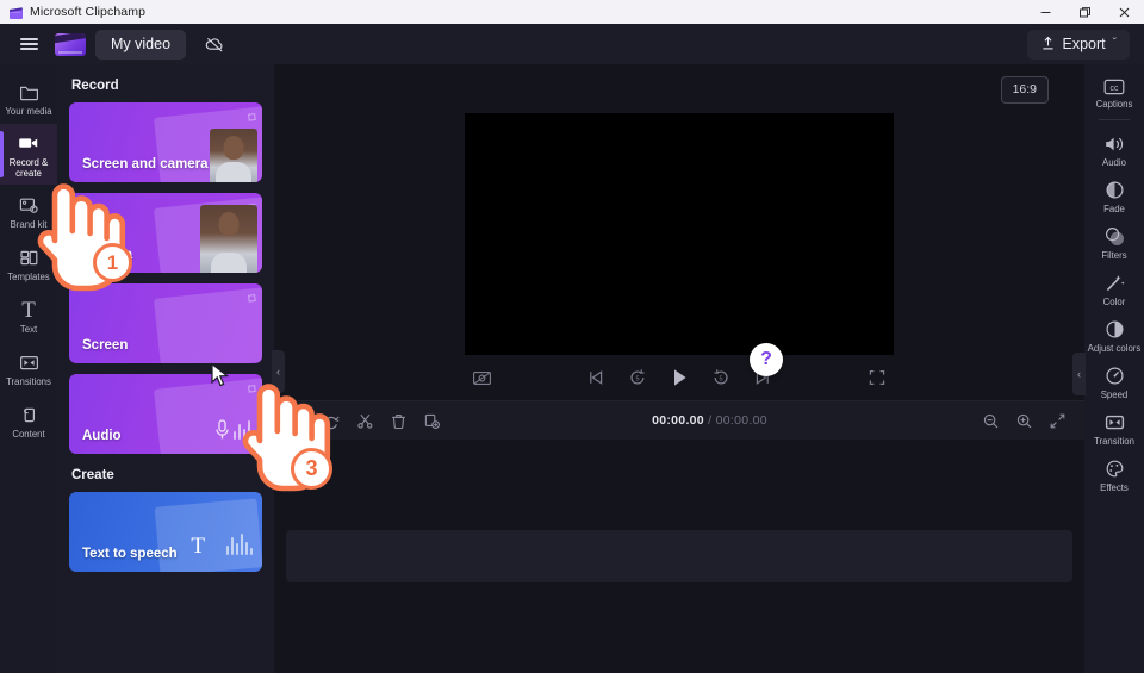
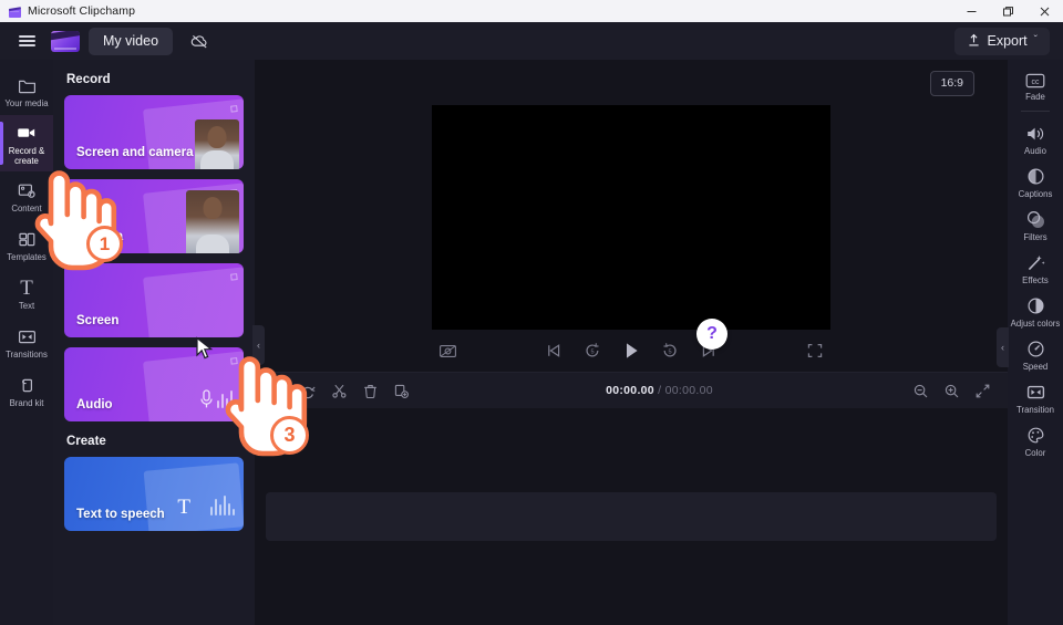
  Microsoft Clipchamp
  My video
  Export
  ˇ
  Your media
  Record & create
- Brand kit
+ Content
  Templates
  T
  Text
  Transitions
- Content
+ Brand kit
  Record
  Screen and camera
  Screen
  Audio
  Create
  T
  Text to speech
  ‹
  16:9
  ?
  ‹
  00:00.00 / 00:00.00
- Captions
+ Fade
  Audio
- Fade
+ Captions
  Filters
- Color
+ Effects
  Adjust colors
  Speed
  Transition
- Effects
+ Color
  1
  3
